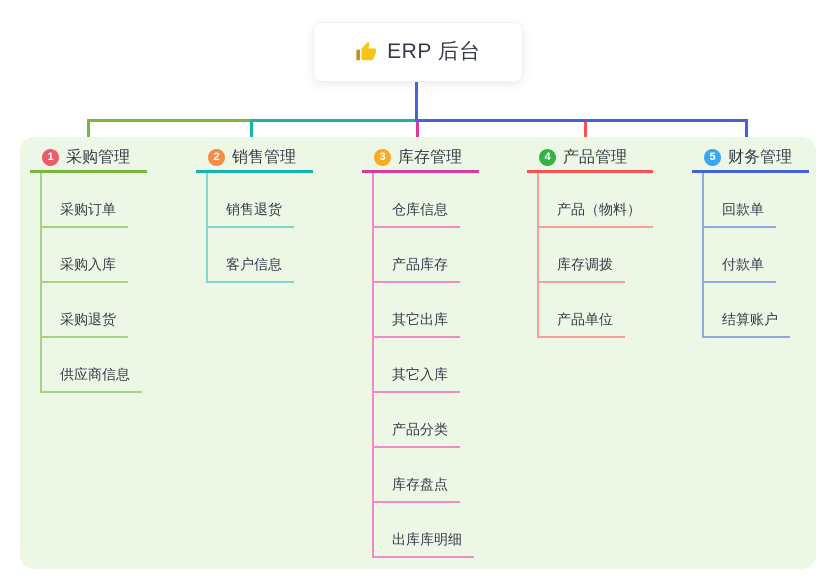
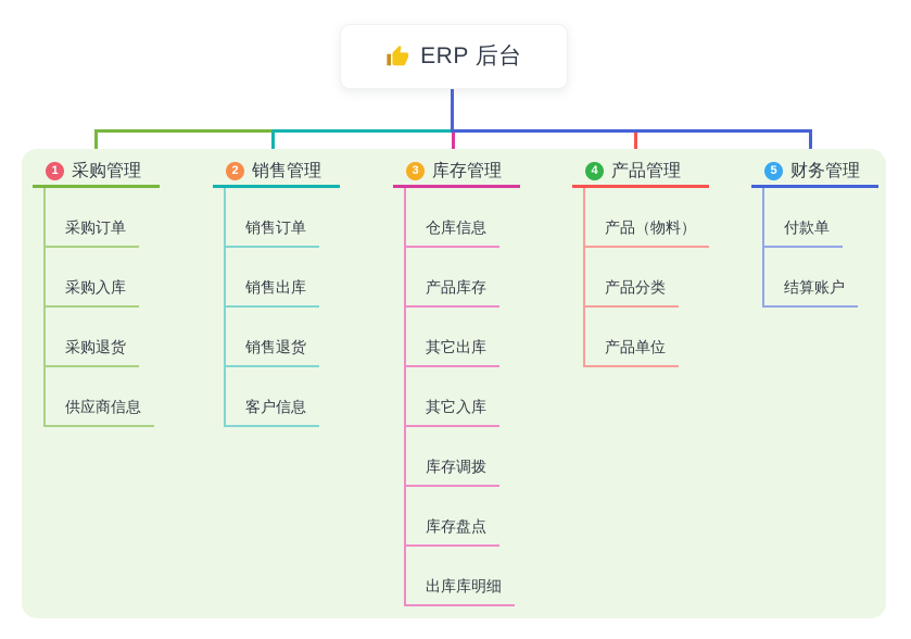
  ERP 后台
  1
  采购管理
  采购订单
  采购入库
  采购退货
  供应商信息
  2
  销售管理
+ 销售订单
+ 销售出库
  销售退货
  客户信息
  3
  库存管理
  仓库信息
  产品库存
  其它出库
  其它入库
- 产品分类
+ 库存调拨
  库存盘点
  出库库明细
  4
  产品管理
  产品（物料）
- 库存调拨
+ 产品分类
  产品单位
  5
  财务管理
- 回款单
  付款单
  结算账户
